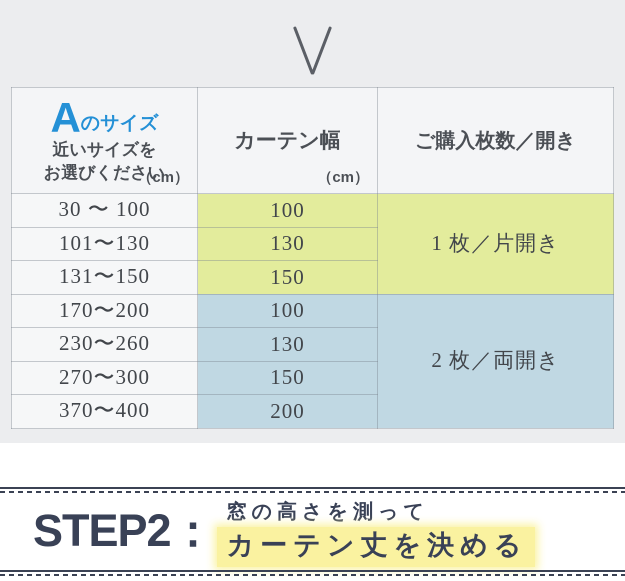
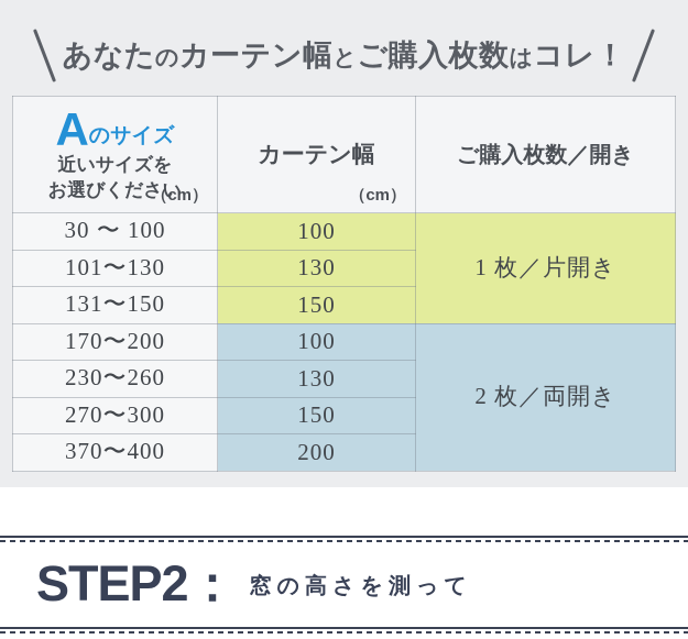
+ あなたのカーテン幅とご購入枚数はコレ！
  Aのサイズ 近いサイズを お選びください （cm）	カーテン幅 （cm）	ご購入枚数／開き
  30 〜 100	100	1 枚／片開き
  101〜130	130
  131〜150	150
  170〜200	100	2 枚／両開き
  230〜260	130
  270〜300	150
  370〜400	200
  STEP2：
  窓の高さを測って
- カーテン丈を決める
